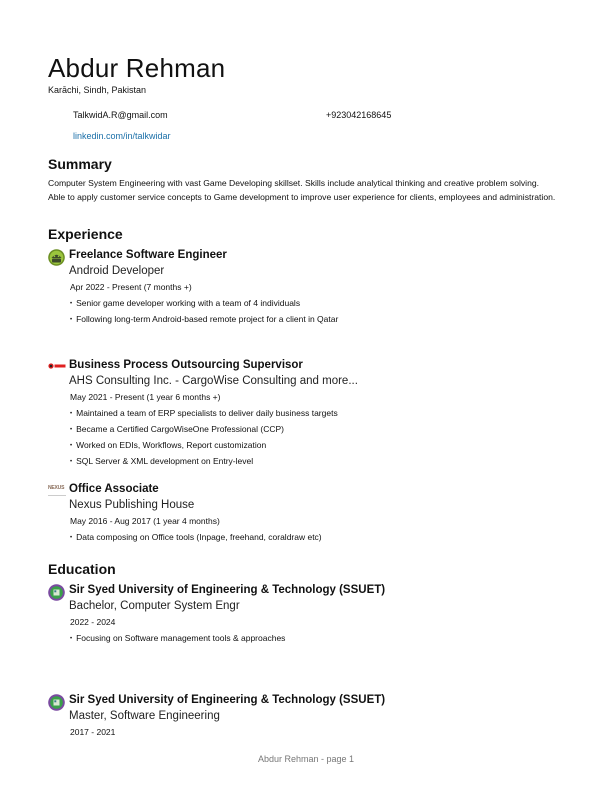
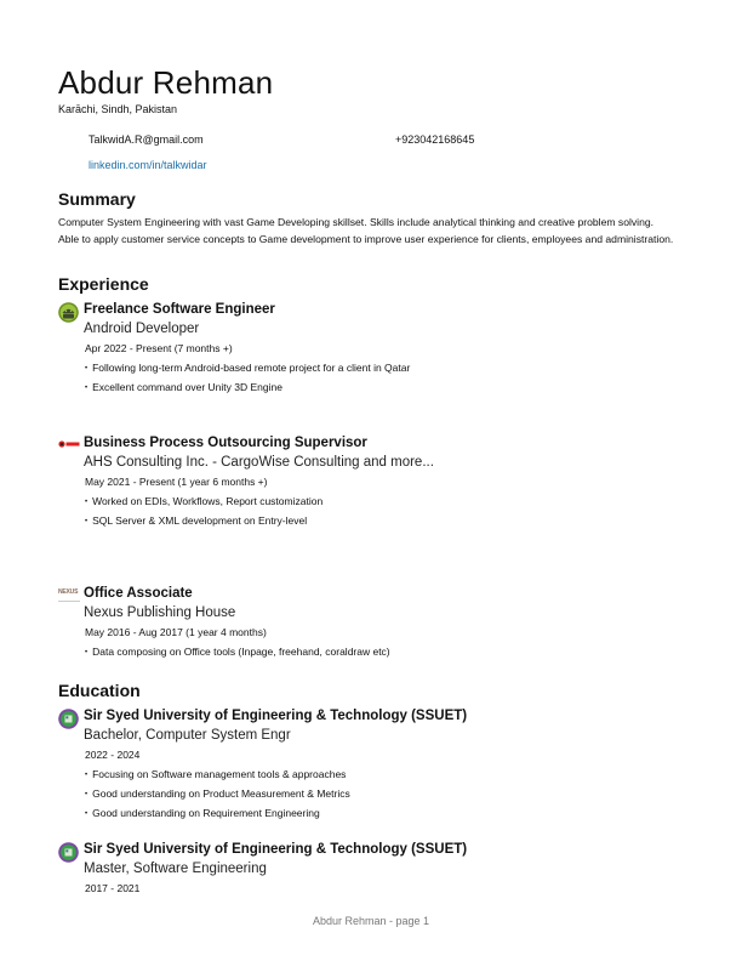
  Abdur Rehman
  Karāchi, Sindh, Pakistan
  TalkwidA.R@gmail.com
  +923042168645
  linkedin.com/in/talkwidar
  Summary
  Computer System Engineering with vast Game Developing skillset. Skills include analytical thinking and creative problem solving. Able to apply customer service concepts to Game development to improve user experience for clients, employees and administration.
  Experience
  Freelance Software Engineer
  Android Developer
  Apr 2022 - Present (7 months +)
- Senior game developer working with a team of 4 individuals
  Following long-term Android-based remote project for a client in Qatar
+ Excellent command over Unity 3D Engine
  Business Process Outsourcing Supervisor
  AHS Consulting Inc. - CargoWise Consulting and more...
  May 2021 - Present (1 year 6 months +)
- Maintained a team of ERP specialists to deliver daily business targets
- Became a Certified CargoWiseOne Professional (CCP)
  Worked on EDIs, Workflows, Report customization
  SQL Server & XML development on Entry-level
  Office Associate
  Nexus Publishing House
  May 2016 - Aug 2017 (1 year 4 months)
  Data composing on Office tools (Inpage, freehand, coraldraw etc)
  Education
  Sir Syed University of Engineering & Technology (SSUET)
  Bachelor, Computer System Engr
  2022 - 2024
  Focusing on Software management tools & approaches
+ Good understanding on Product Measurement & Metrics
+ Good understanding on Requirement Engineering
  Sir Syed University of Engineering & Technology (SSUET)
  Master, Software Engineering
  2017 - 2021
  Abdur Rehman - page 1
